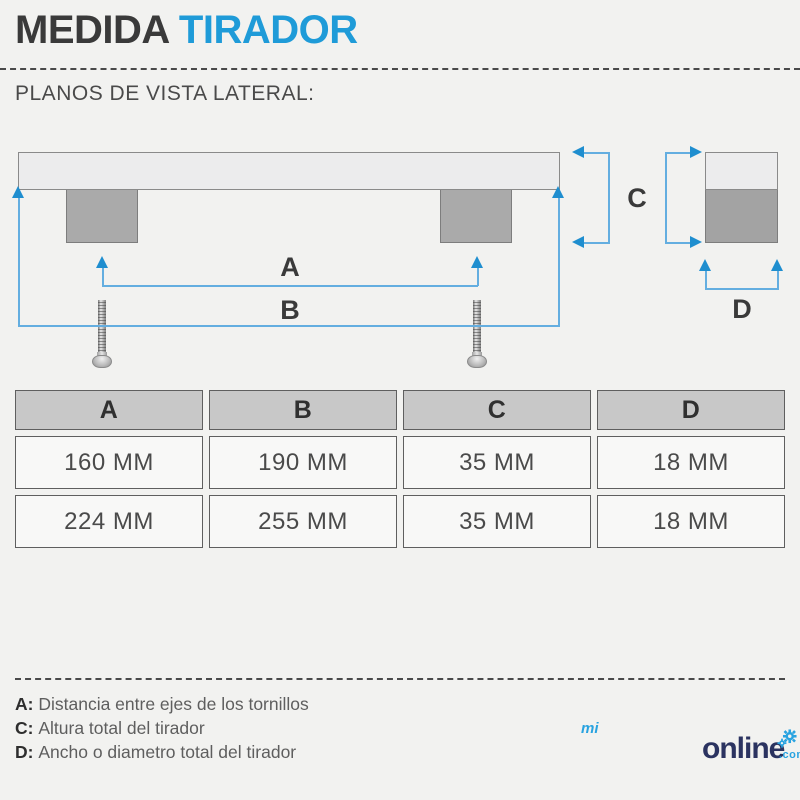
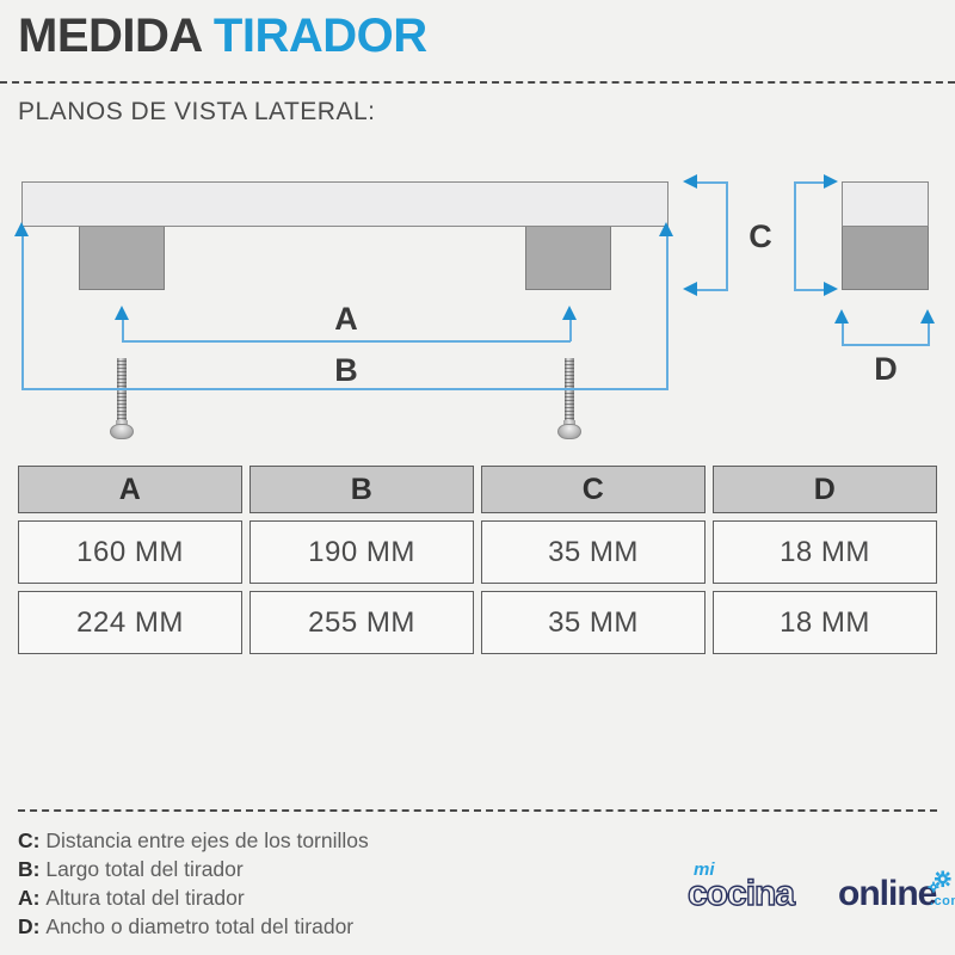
  MEDIDA TIRADOR
  PLANOS DE VISTA LATERAL:
  A
  B
  C
  D
  A
  B
  C
  D
  160 MM
  190 MM
  35 MM
  18 MM
  224 MM
  255 MM
  35 MM
  18 MM
- A: Distancia entre ejes de los tornillos
+ C: Distancia entre ejes de los tornillos
+ B: Largo total del tirador
- C: Altura total del tirador
+ A: Altura total del tirador
  D: Ancho o diametro total del tirador
  mi
+ cocina
  online
  .co
